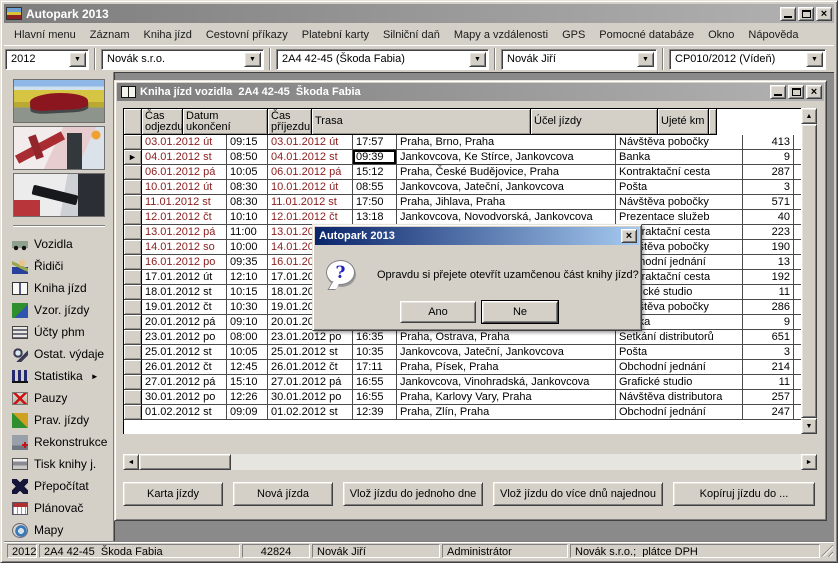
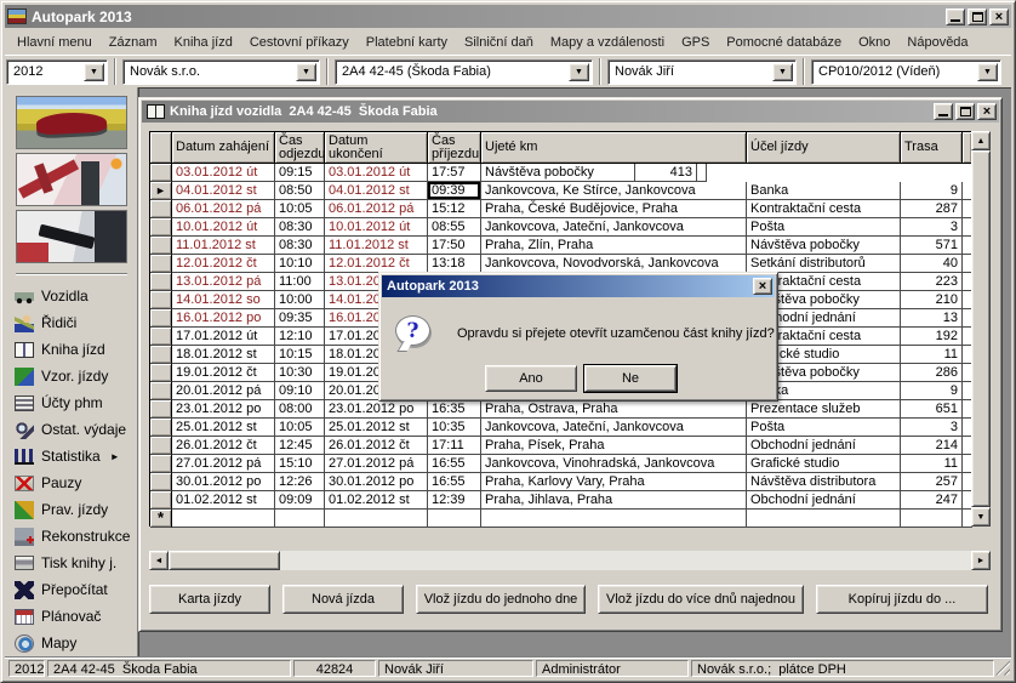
  Autopark 2013
  ×
  Hlavní menu
  Záznam
  Kniha jízd
  Cestovní příkazy
  Platební karty
  Silniční daň
  Mapy a vzdálenosti
  GPS
  Pomocné databáze
  Okno
  Nápověda
  2012
  Novák s.r.o.
  2A4 42-45 (Škoda Fabia)
  Novák Jiří
  CP010/2012 (Vídeň)
  Vozidla
  Řidiči
  Kniha jízd
  Vzor. jízdy
  Účty phm
  Ostat. výdaje
  Statistika
  ►
  Pauzy
  Prav. jízdy
  Rekonstrukce
  Tisk knihy j.
  Přepočítat
  Plánovač
  Mapy
  Kniha jízd vozidla 2A4 42-45 Škoda Fabia
  ×
+ Datum zahájení
  Čas
  odjezdu
  Datum ukončení
  Čas
  příjezdu
- Trasa
+ Ujeté km
  Účel jízdy
- Ujeté km
+ Trasa
  03.01.2012 út
  09:15
  03.01.2012 út
  17:57
- Praha, Brno, Praha
  Návštěva pobočky
  413
  ►
  04.01.2012 st
  08:50
  04.01.2012 st
  09:39
  Jankovcova, Ke Stírce, Jankovcova
  Banka
  9
  06.01.2012 pá
  10:05
  06.01.2012 pá
  15:12
  Praha, České Budějovice, Praha
  Kontraktační cesta
  287
  10.01.2012 út
  08:30
  10.01.2012 út
  08:55
  Jankovcova, Jateční, Jankovcova
  Pošta
  3
  11.01.2012 st
  08:30
  11.01.2012 st
  17:50
- Praha, Jihlava, Praha
+ Praha, Zlín, Praha
  Návštěva pobočky
  571
  12.01.2012 čt
  10:10
  12.01.2012 čt
  13:18
  Jankovcova, Novodvorská, Jankovcova
- Prezentace služeb
+ Setkání distributorů
  40
  13.01.2012 pá
  11:00
  raktační cesta
  223
  14.01.2012 so
  10:00
  těva pobočky
- 190
+ 210
  16.01.2012 po
  09:35
  hodní jednání
  13
  17.01.2012 út
  12:10
  raktační cesta
  192
  18.01.2012 st
  10:15
  11
  19.01.2012 čt
  10:30
  těva pobočky
  286
  20.01.2012 pá
  09:10
  9
  23.01.2012 po
  08:00
  23.01.2012 po
  16:35
  Praha, Ostrava, Praha
- Setkání distributorů
+ Prezentace služeb
  651
  25.01.2012 st
  10:05
  25.01.2012 st
  10:35
  Jankovcova, Jateční, Jankovcova
  Pošta
  3
  26.01.2012 čt
  12:45
  26.01.2012 čt
  17:11
  Praha, Písek, Praha
  Obchodní jednání
  214
  27.01.2012 pá
  15:10
  27.01.2012 pá
  16:55
  Jankovcova, Vinohradská, Jankovcova
  Grafické studio
  11
  30.01.2012 po
  12:26
  30.01.2012 po
  16:55
  Praha, Karlovy Vary, Praha
  Návštěva distributora
  257
  01.02.2012 st
  09:09
  01.02.2012 st
  12:39
- Praha, Zlín, Praha
+ Praha, Jihlava, Praha
  Obchodní jednání
  247
+ *
  Karta jízdy
  Nová jízda
  Vlož jízdu do jednoho dne
  Vlož jízdu do více dnů najednou
  Kopíruj jízdu do ...
  2012
  2A4 42-45 Škoda Fabia
  42824
  Novák Jiří
  Administrátor
  Novák s.r.o.; plátce DPH
  Autopark 2013
  ×
  ?
  Opravdu si přejete otevřít uzamčenou část knihy jízd?
  Ano
  Ne
